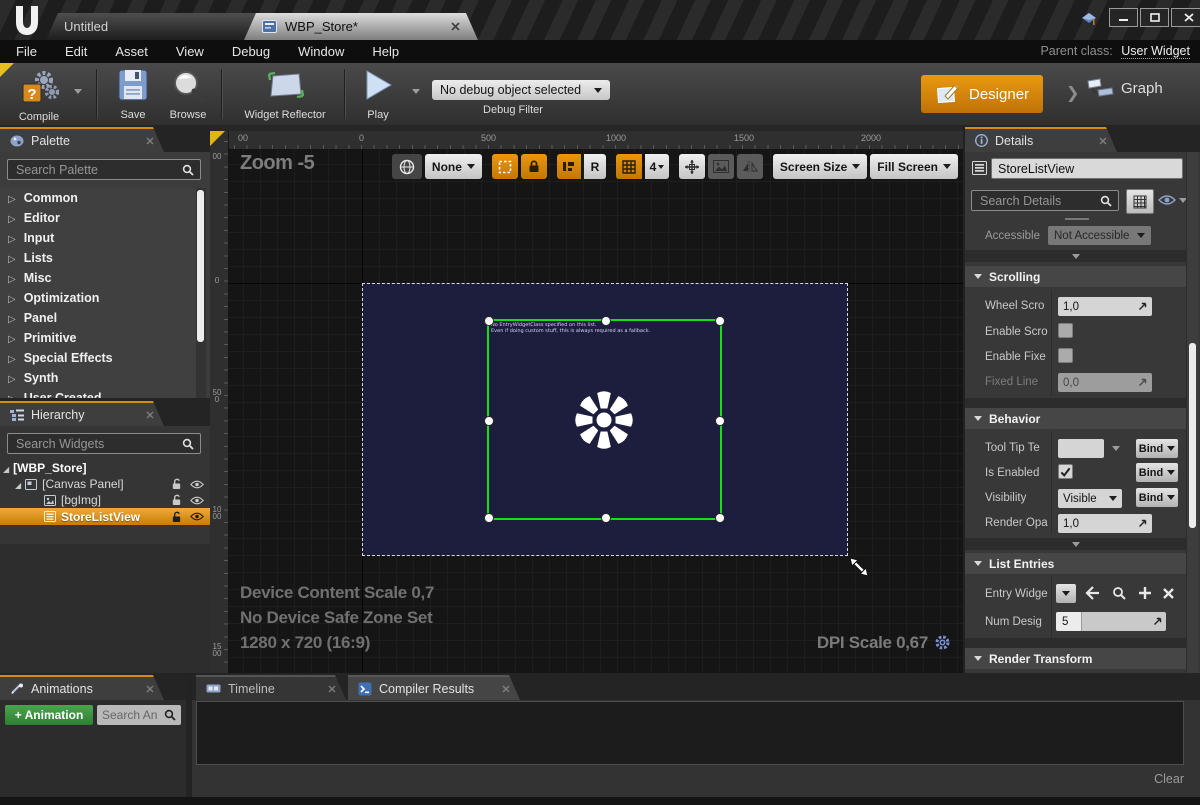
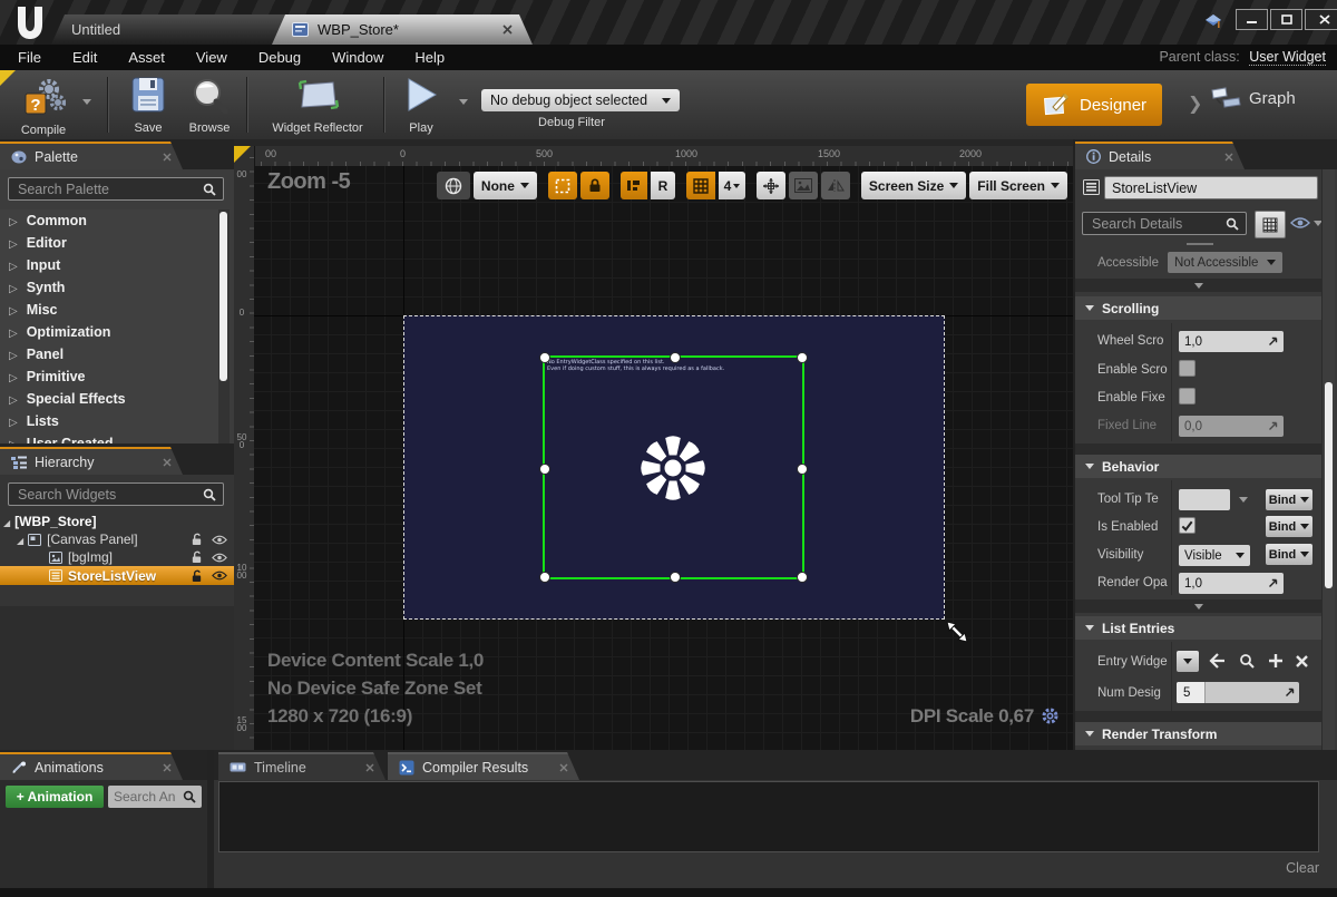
  Untitled
  WBP_Store*
  File
  Edit
  Asset
  View
  Debug
  Window
  Help
  Parent class: User Widget
  ?
  Compile
  Save
  Browse
  Widget Reflector
  Play
  No debug object selected
  Debug Filter
  Designer
  ❯
  Graph
  Palette
  Search Palette
  Common
  Editor
  Input
- Lists
+ Synth
  Misc
  Optimization
  Panel
  Primitive
  Special Effects
- Synth
+ Lists
  Hierarchy
  Search Widgets
  [WBP_Store]
  [Canvas Panel]
  [bgImg]
  StoreListView
  00
  0
  500
  1000
  1500
  2000
  00
  0
  500
  1000
  1500
  Zoom -5
  None
  R
  4
  Screen Size
  Fill Screen
- Device Content Scale 0,7
+ Device Content Scale 1,0
  No Device Safe Zone Set
  1280 x 720 (16:9)
  DPI Scale 0,67
  Details
  StoreListView
  Search Details
  Accessible
  Not Accessible
  Scrolling
  Wheel Scro
  1,0
  Enable Scro
  Enable Fixe
  Fixed Line
  0,0
  Behavior
  Tool Tip Te
  Bind
  Is Enabled
  Bind
  Visibility
  Visible
  Bind
  Render Opa
  1,0
  List Entries
  Entry Widge
  Num Desig
  5
  Render Transform
  Animations
  + Animation
  Search An
  Timeline
  Compiler Results
  Clear
